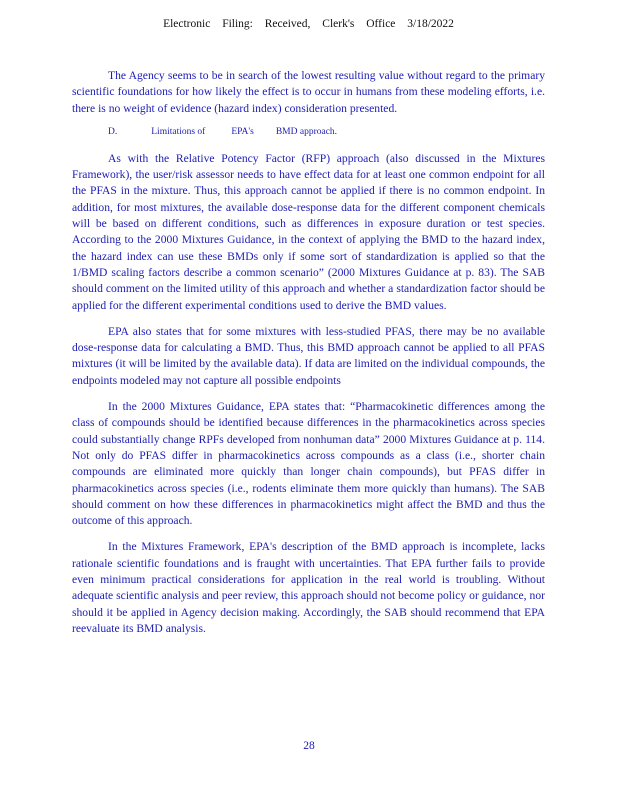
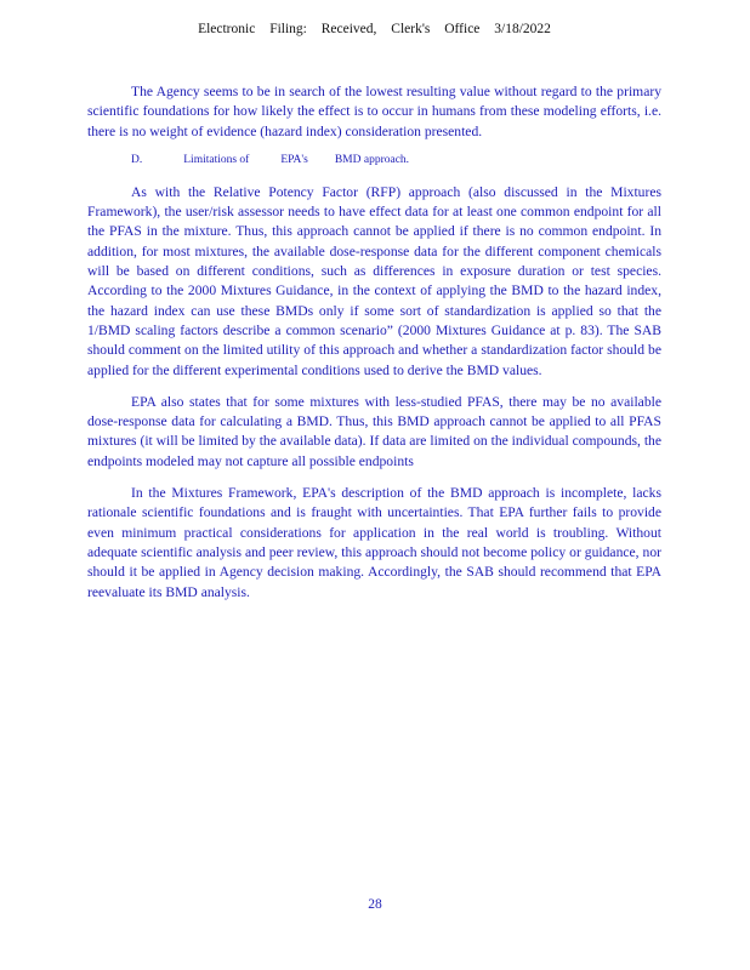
  Electronic Filing: Received, Clerk's Office 3/18/2022
  The Agency seems to be in search of the lowest resulting value without regard to the primary scientific foundations for how likely the effect is to occur in humans from these modeling efforts, i.e. there is no weight of evidence (hazard index) consideration presented.
  D. Limitations of EPA's BMD approach.
  As with the Relative Potency Factor (RFP) approach (also discussed in the Mixtures Framework), the user/risk assessor needs to have effect data for at least one common endpoint for all the PFAS in the mixture. Thus, this approach cannot be applied if there is no common endpoint. In addition, for most mixtures, the available dose-response data for the different component chemicals will be based on different conditions, such as differences in exposure duration or test species. According to the 2000 Mixtures Guidance, in the context of applying the BMD to the hazard index, the hazard index can use these BMDs only if some sort of standardization is applied so that the 1/BMD scaling factors describe a common scenario” (2000 Mixtures Guidance at p. 83). The SAB should comment on the limited utility of this approach and whether a standardization factor should be applied for the different experimental conditions used to derive the BMD values.
  EPA also states that for some mixtures with less-studied PFAS, there may be no available dose-response data for calculating a BMD. Thus, this BMD approach cannot be applied to all PFAS mixtures (it will be limited by the available data). If data are limited on the individual compounds, the endpoints modeled may not capture all possible endpoints
- In the 2000 Mixtures Guidance, EPA states that: “Pharmacokinetic differences among the class of compounds should be identified because differences in the pharmacokinetics across species could substantially change RPFs developed from nonhuman data” 2000 Mixtures Guidance at p. 114. Not only do PFAS differ in pharmacokinetics across compounds as a class (i.e., shorter chain compounds are eliminated more quickly than longer chain compounds), but PFAS differ in pharmacokinetics across species (i.e., rodents eliminate them more quickly than humans). The SAB should comment on how these differences in pharmacokinetics might affect the BMD and thus the outcome of this approach.
  In the Mixtures Framework, EPA's description of the BMD approach is incomplete, lacks rationale scientific foundations and is fraught with uncertainties. That EPA further fails to provide even minimum practical considerations for application in the real world is troubling. Without adequate scientific analysis and peer review, this approach should not become policy or guidance, nor should it be applied in Agency decision making. Accordingly, the SAB should recommend that EPA reevaluate its BMD analysis.
  28
